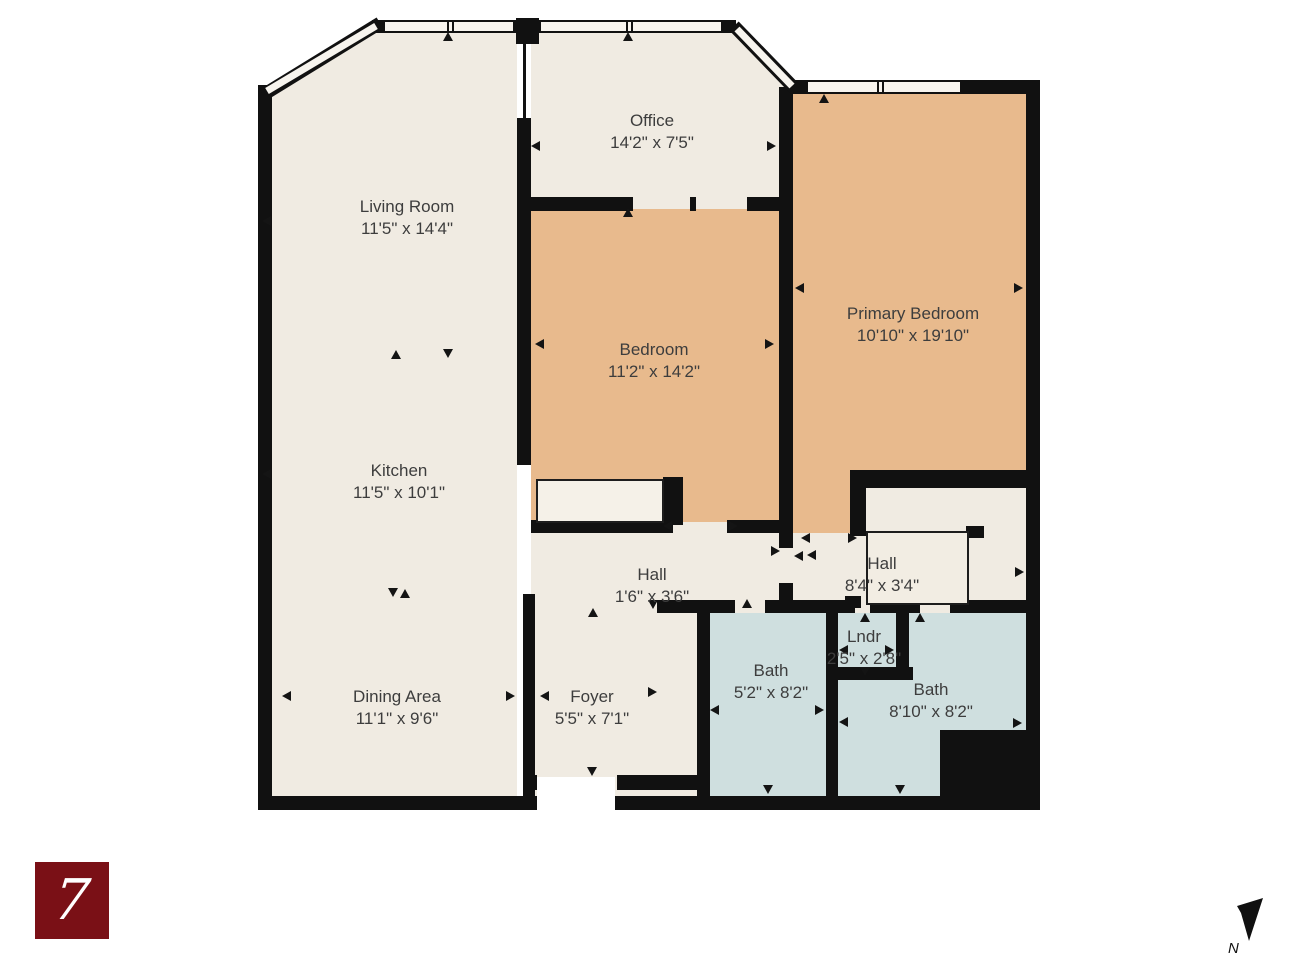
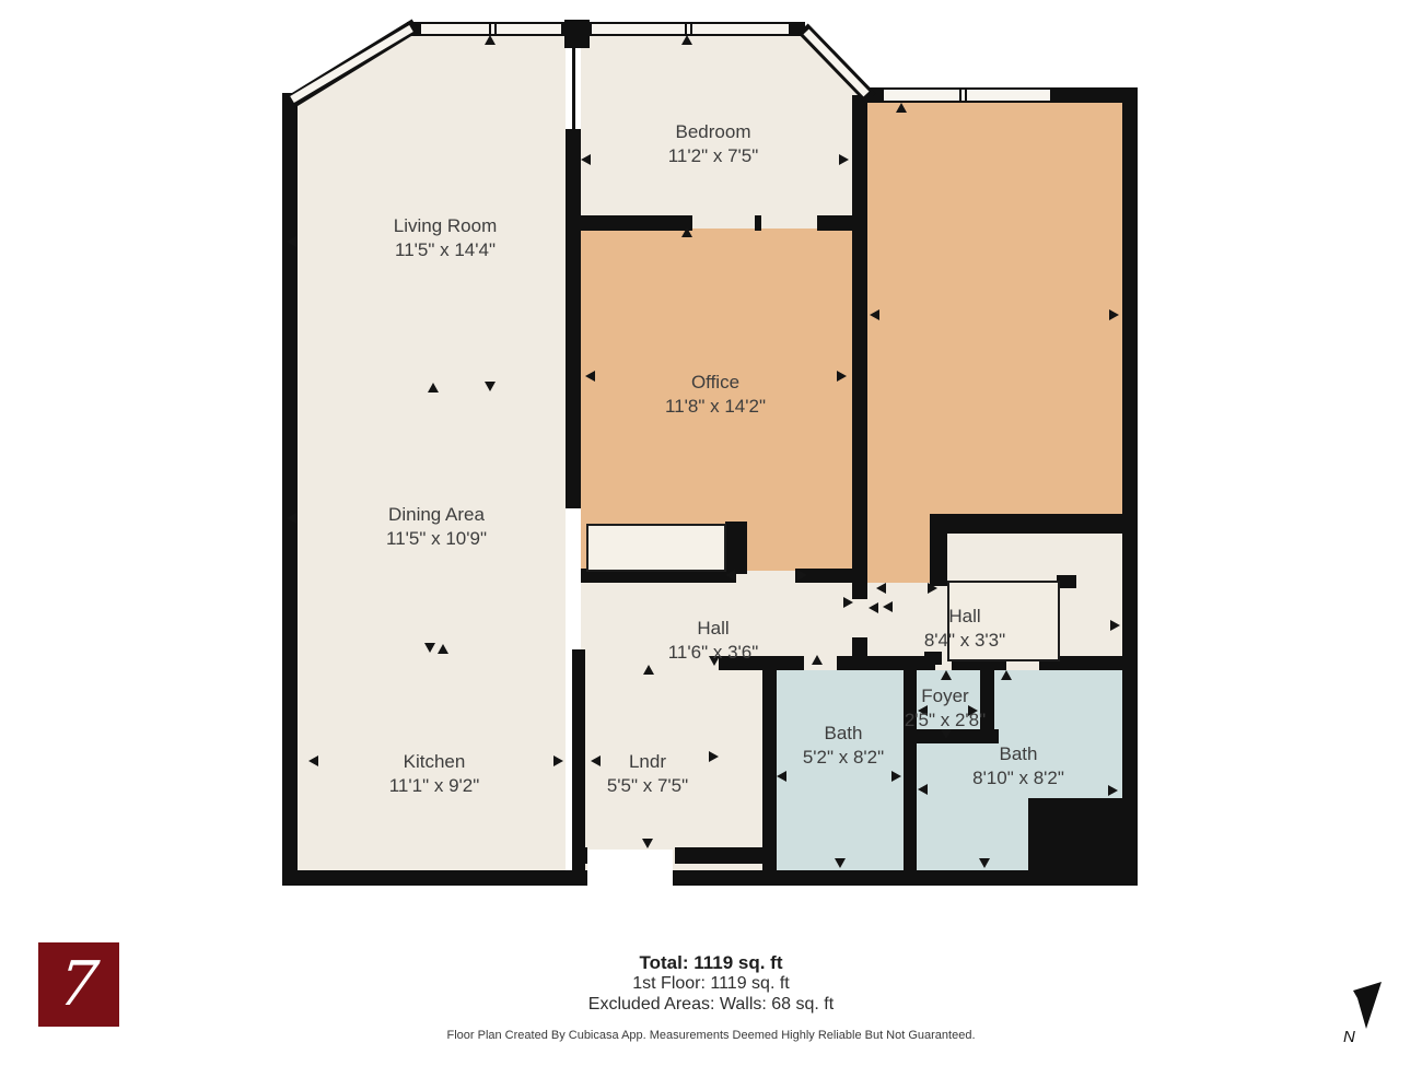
  Living Room
  11'5" x 14'4"
- Office
+ Bedroom
- 14'2" x 7'5"
+ 11'2" x 7'5"
- Primary Bedroom
- 10'10" x 19'10"
- Bedroom
+ Office
- 11'2" x 14'2"
+ 11'8" x 14'2"
- Kitchen
+ Dining Area
- 11'5" x 10'1"
+ 11'5" x 10'9"
  Hall
- 1'6" x 3'6"
+ 11'6" x 3'6"
  Hall
- 8'4" x 3'4"
+ 8'4" x 3'3"
- Dining Area
+ Kitchen
- 11'1" x 9'6"
+ 11'1" x 9'2"
- Foyer
+ Lndr
- 5'5" x 7'1"
+ 5'5" x 7'5"
  Bath
  5'2" x 8'2"
- Lndr
+ Foyer
  2'5" x 2'8"
  Bath
  8'10" x 8'2"
+ Total: 1119 sq. ft
+ 1st Floor: 1119 sq. ft
+ Excluded Areas: Walls: 68 sq. ft
+ Floor Plan Created By Cubicasa App. Measurements Deemed Highly Reliable But Not Guaranteed.
  N
